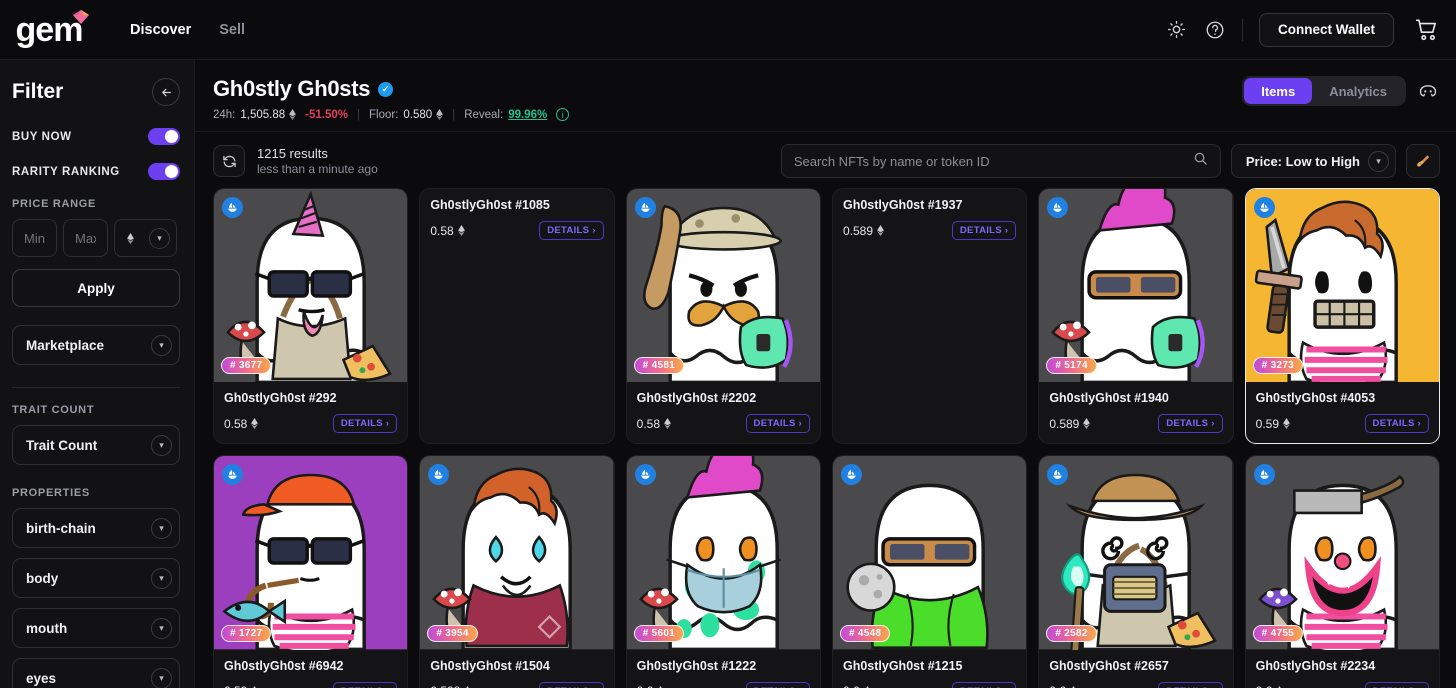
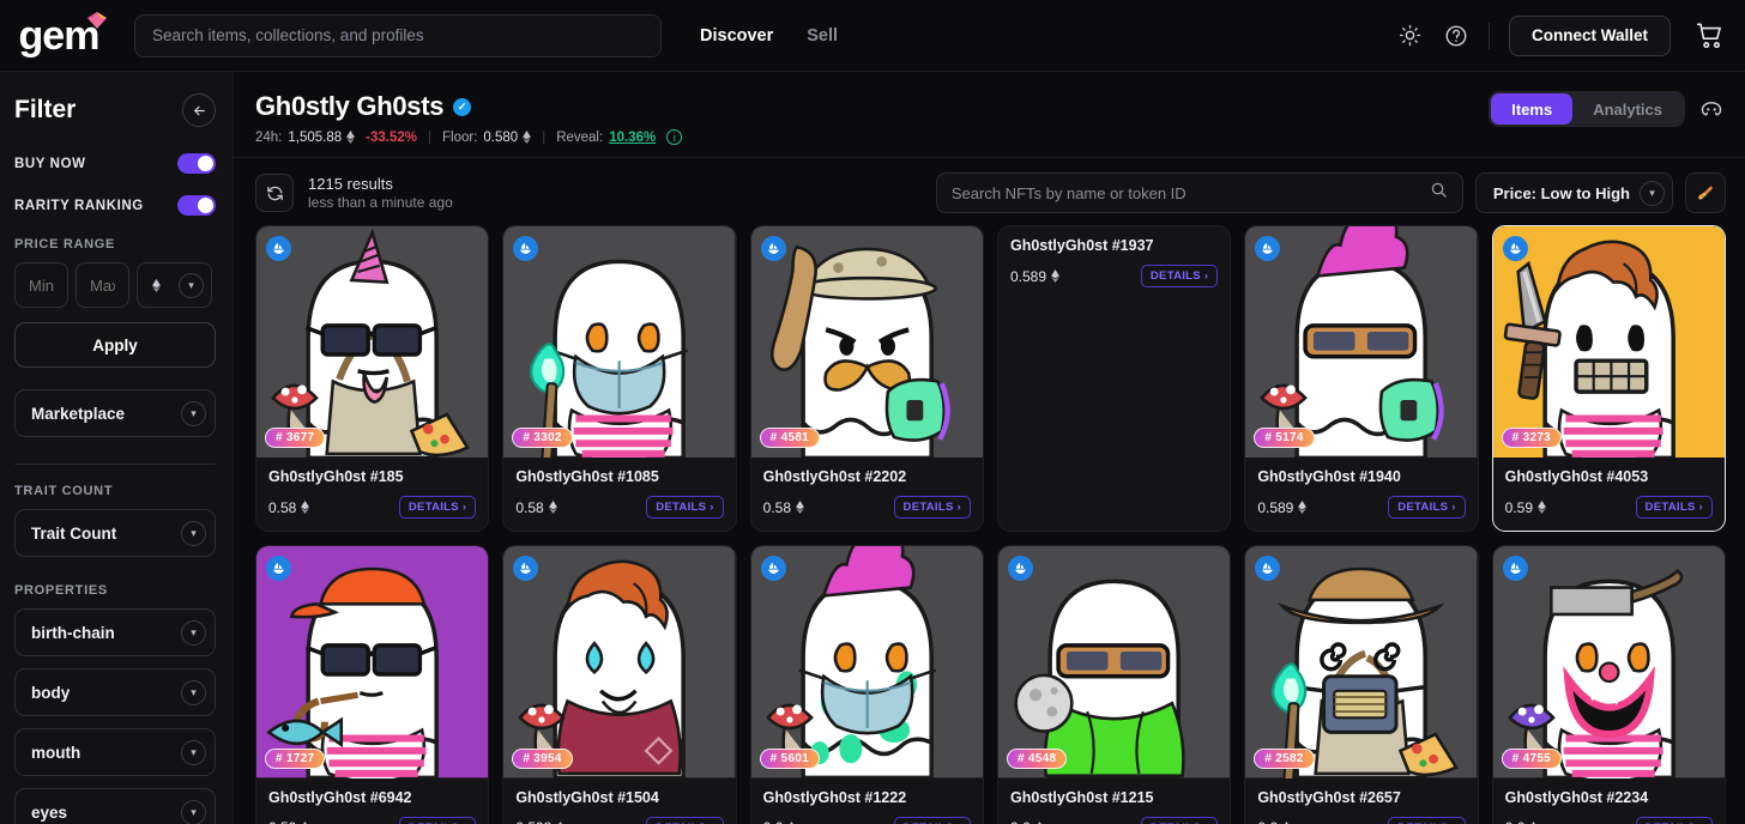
  gem
+ Search items, collections, and profiles
  Discover
  Sell
  Connect Wallet
  Filter
  BUY NOW
  RARITY RANKING
  PRICE RANGE
  Min
  ▾
  Apply
  Marketplace
  ▾
  TRAIT COUNT
  Trait Count
  ▾
  PROPERTIES
  birth-chain
  ▾
  body
  ▾
  mouth
  ▾
  eyes
  ▾
  Gh0stly Gh0sts
  ✓
  24h:
  1,505.88
- -51.50%
+ -33.52%
  |
  Floor:
  0.580
  |
  Reveal:
- 99.96%
+ 10.36%
  i
  Items
  Analytics
  1215 results
  less than a minute ago
  Search NFTs by name or token ID
  Price: Low to High
  ▾
  # 3677
- Gh0stlyGh0st #292
+ Gh0stlyGh0st #185
  0.58
  DETAILS ›
+ # 3302
  Gh0stlyGh0st #1085
  0.58
  DETAILS ›
  # 4581
  Gh0stlyGh0st #2202
  0.58
  DETAILS ›
  Gh0stlyGh0st #1937
  0.589
  DETAILS ›
  # 5174
  Gh0stlyGh0st #1940
  0.589
  DETAILS ›
  # 3273
  Gh0stlyGh0st #4053
  0.59
  DETAILS ›
  # 1727
  Gh0stlyGh0st #6942
  # 3954
  Gh0stlyGh0st #1504
  # 5601
  Gh0stlyGh0st #1222
  # 4548
  Gh0stlyGh0st #1215
  # 2582
  Gh0stlyGh0st #2657
  # 4755
  Gh0stlyGh0st #2234
